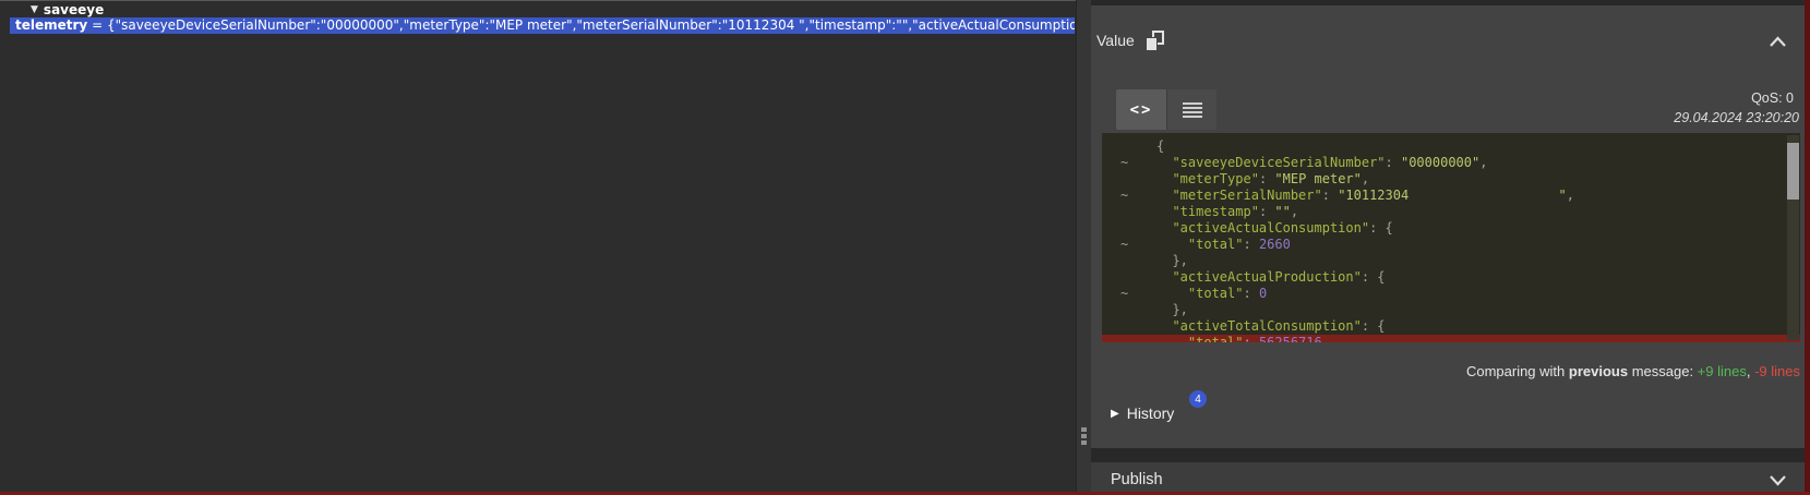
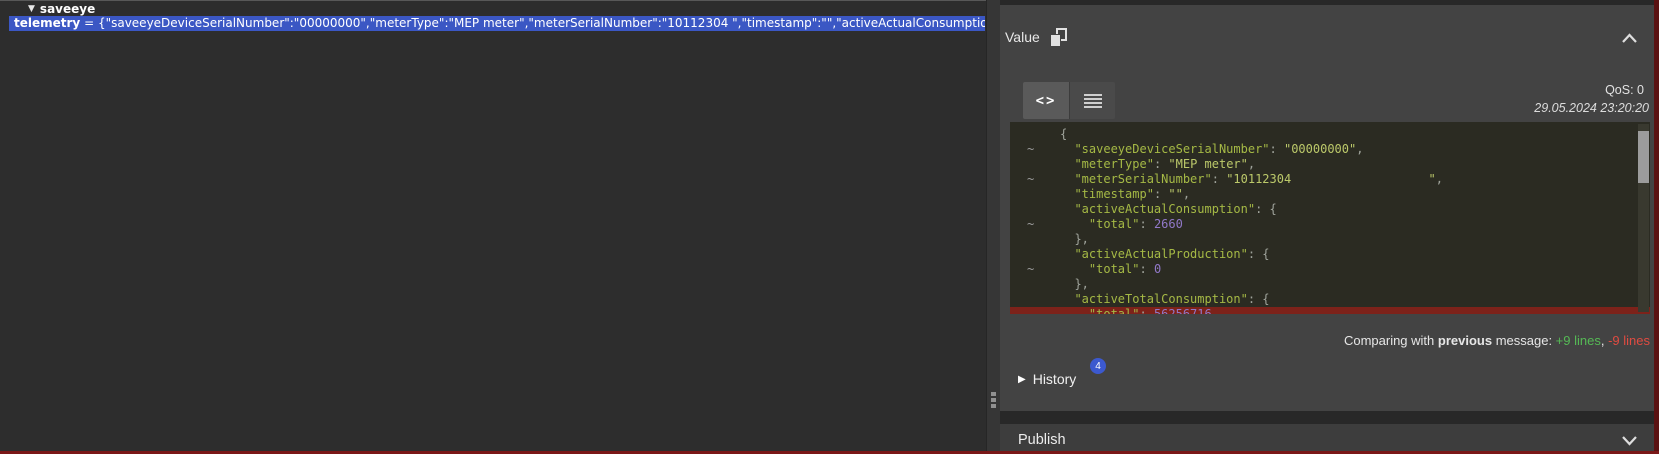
  ▼
  saveeye
  telemetry = {"saveeyeDeviceSerialNumber":"00000000","meterType":"MEP meter","meterSerialNumber":"10112304 ","timestamp":"","activeActualConsumptio
  Value
  QoS: 0
- 29.04.2024 23:20:20
+ 29.05.2024 23:20:20
  <>
  {
  ~
  "saveeyeDeviceSerialNumber": "00000000",
  "meterType": "MEP meter",
  ~
  "meterSerialNumber": "10112304 ",
  "timestamp": "",
  "activeActualConsumption": {
  ~
  "total": 2660
  },
  "activeActualProduction": {
  ~
  "total": 0
  },
  "activeTotalConsumption": {
  Comparing with previous message: +9 lines, -9 lines
  ▶
  History
  4
  Publish
